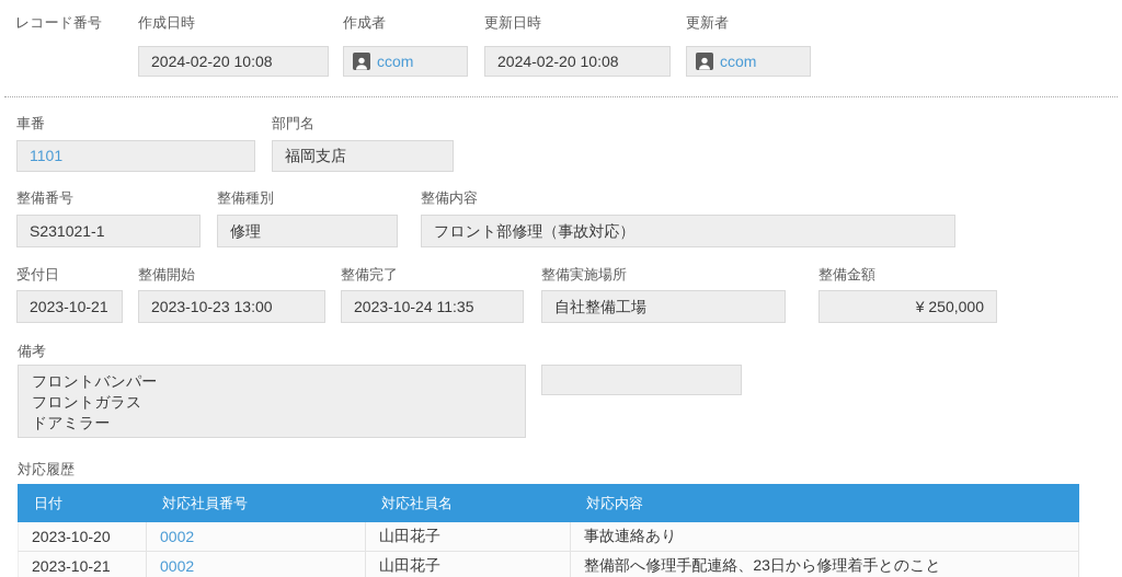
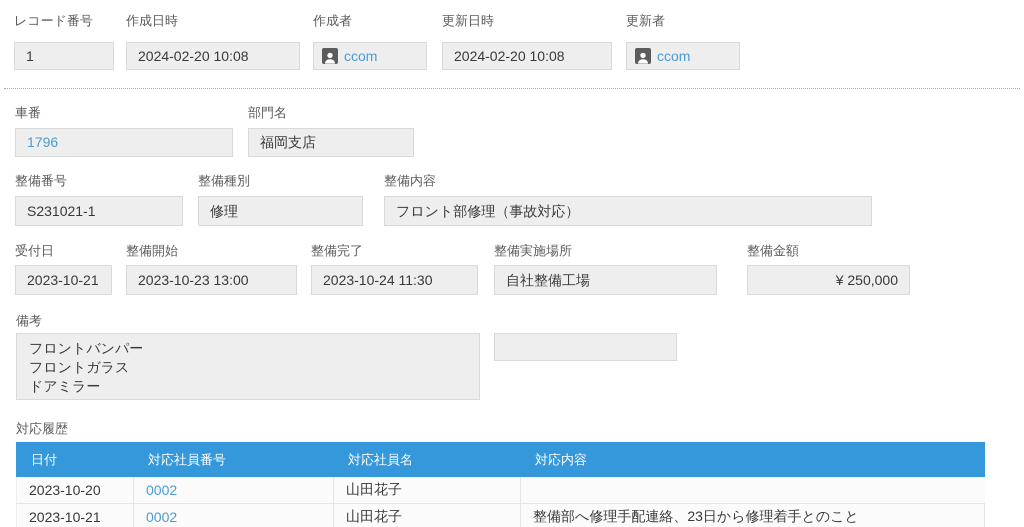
  レコード番号
+ 1
  作成日時
  2024-02-20 10:08
  作成者
  ccom
  更新日時
  2024-02-20 10:08
  更新者
  ccom
  車番
- 1101
+ 1796
  部門名
  福岡支店
  整備番号
  S231021-1
  整備種別
  修理
  整備内容
  フロント部修理（事故対応）
  受付日
  2023-10-21
  整備開始
  2023-10-23 13:00
  整備完了
- 2023-10-24 11:35
+ 2023-10-24 11:30
  整備実施場所
  自社整備工場
  整備金額
  ¥ 250,000
  備考
  フロントバンパー
  フロントガラス
  ドアミラー
  対応履歴
  日付
  対応社員番号
  対応社員名
  対応内容
  2023-10-20
  0002
  山田花子
- 事故連絡あり
  2023-10-21
  0002
  山田花子
  整備部へ修理手配連絡、23日から修理着手とのこと
